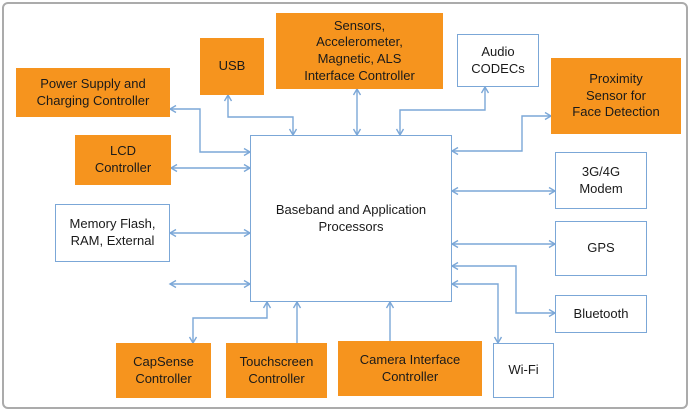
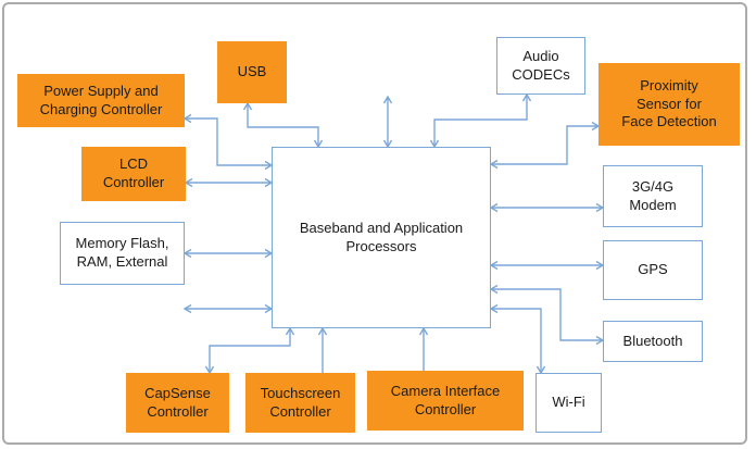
  Power Supply and
  Charging Controller
  USB
- Sensors,
- Accelerometer,
- Magnetic, ALS
- Interface Controller
  Audio
  CODECs
  Proximity
  Sensor for
  Face Detection
  LCD
  Controller
  3G/4G
  Modem
  Memory Flash,
  RAM, External
  GPS
  Bluetooth
  CapSense
  Controller
  Touchscreen
  Controller
  Camera Interface
  Controller
  Wi-Fi
  Baseband and Application
  Processors
